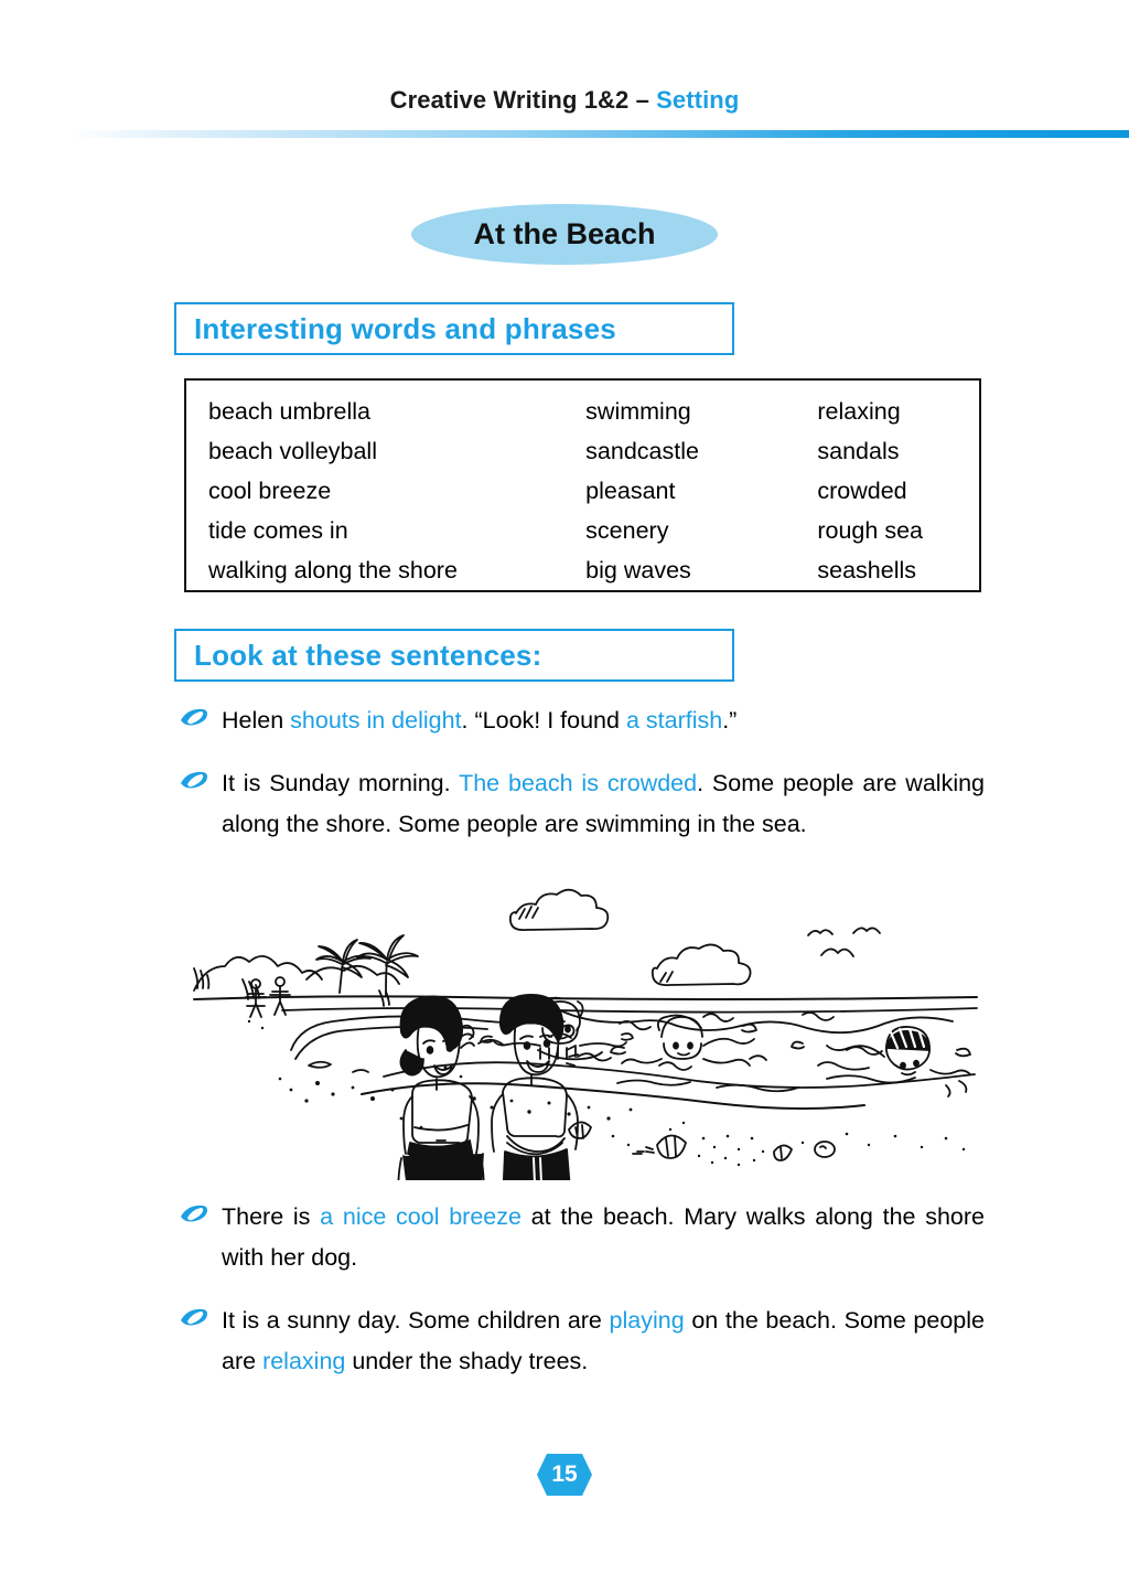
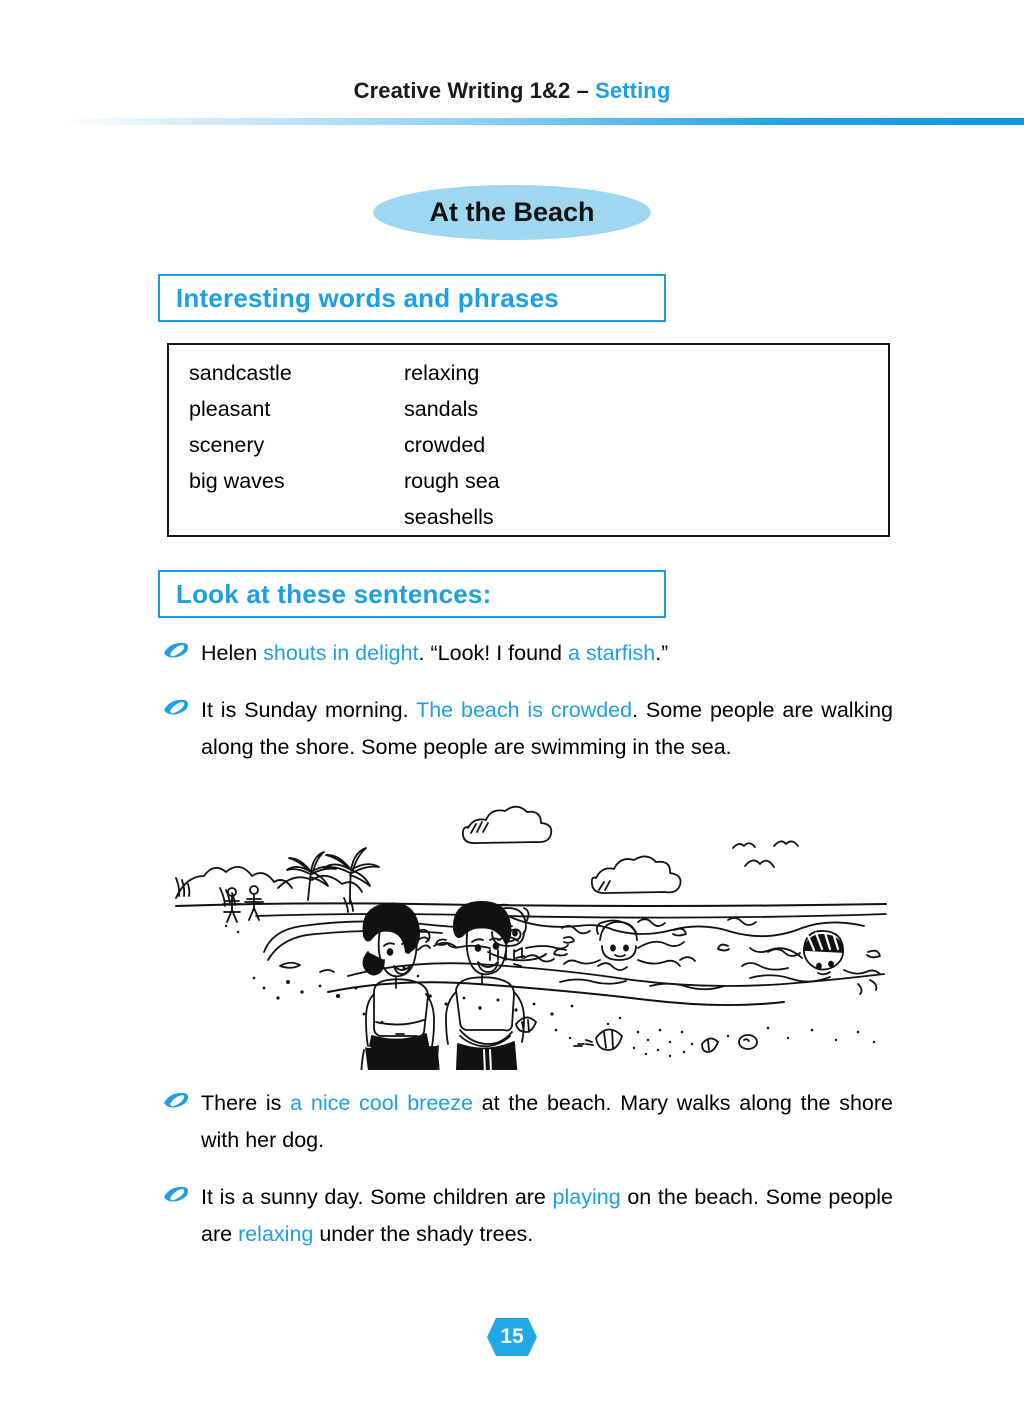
  Creative Writing 1&2 – Setting
  At the Beach
  Interesting words and phrases
- beach umbrella
- beach volleyball
- cool breeze
- tide comes in
- walking along the shore
- swimming
  sandcastle
  pleasant
  scenery
  big waves
  relaxing
  sandals
  crowded
  rough sea
  seashells
  Look at these sentences:
  Helen shouts in delight. “Look! I found a starfish.”
  It is Sunday morning. The beach is crowded. Some people are walking along the shore. Some people are swimming in the sea.
  There is a nice cool breeze at the beach. Mary walks along the shore with her dog.
  It is a sunny day. Some children are playing on the beach. Some people are relaxing under the shady trees.
  15
